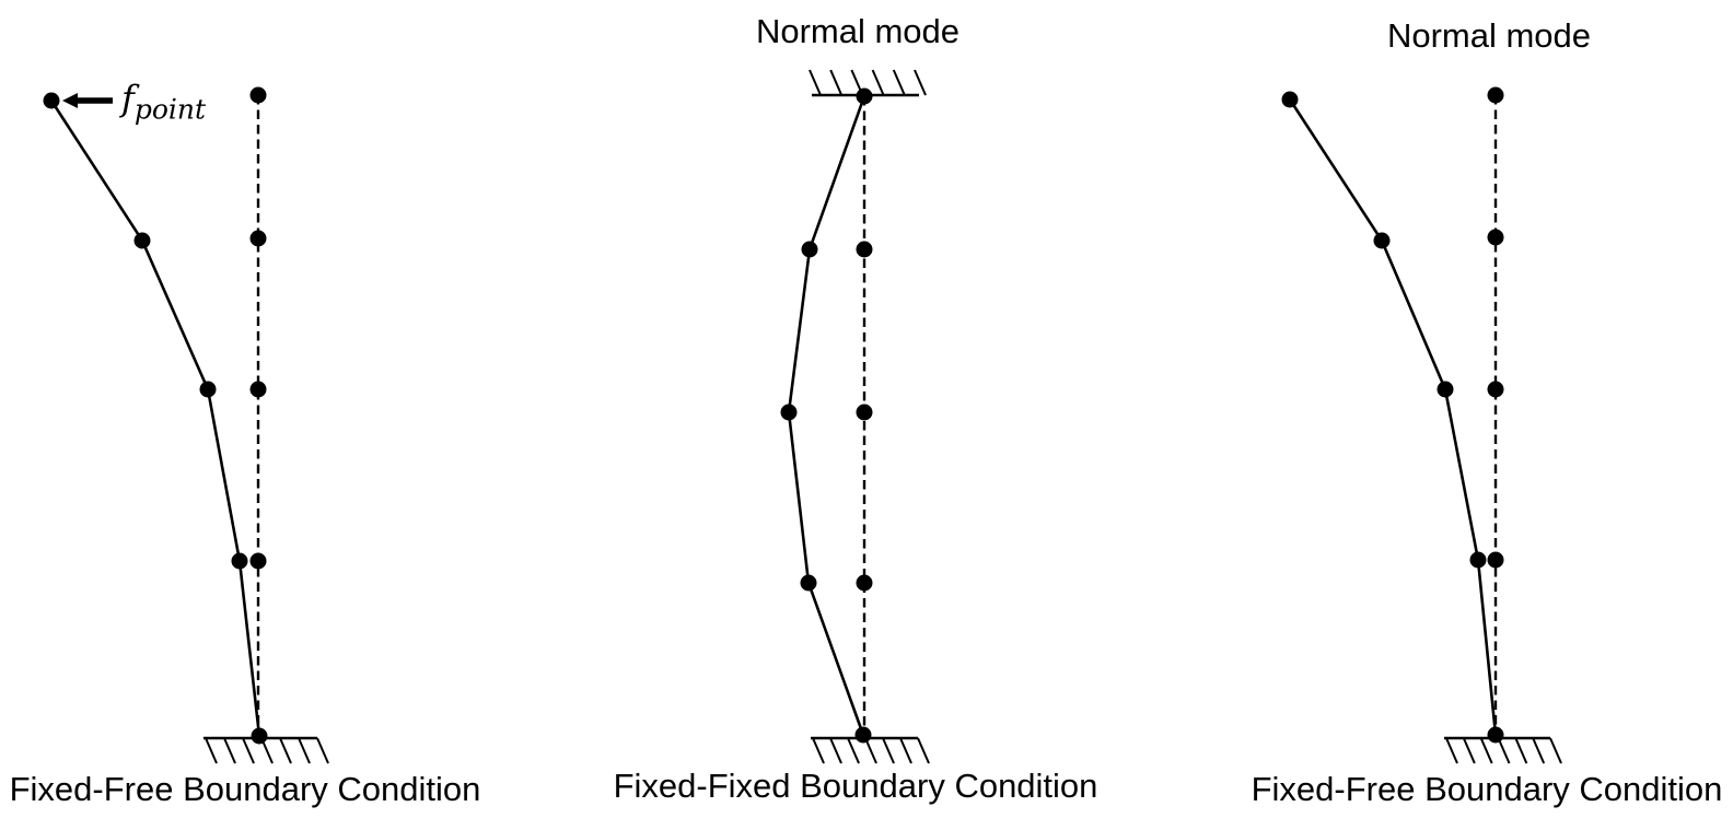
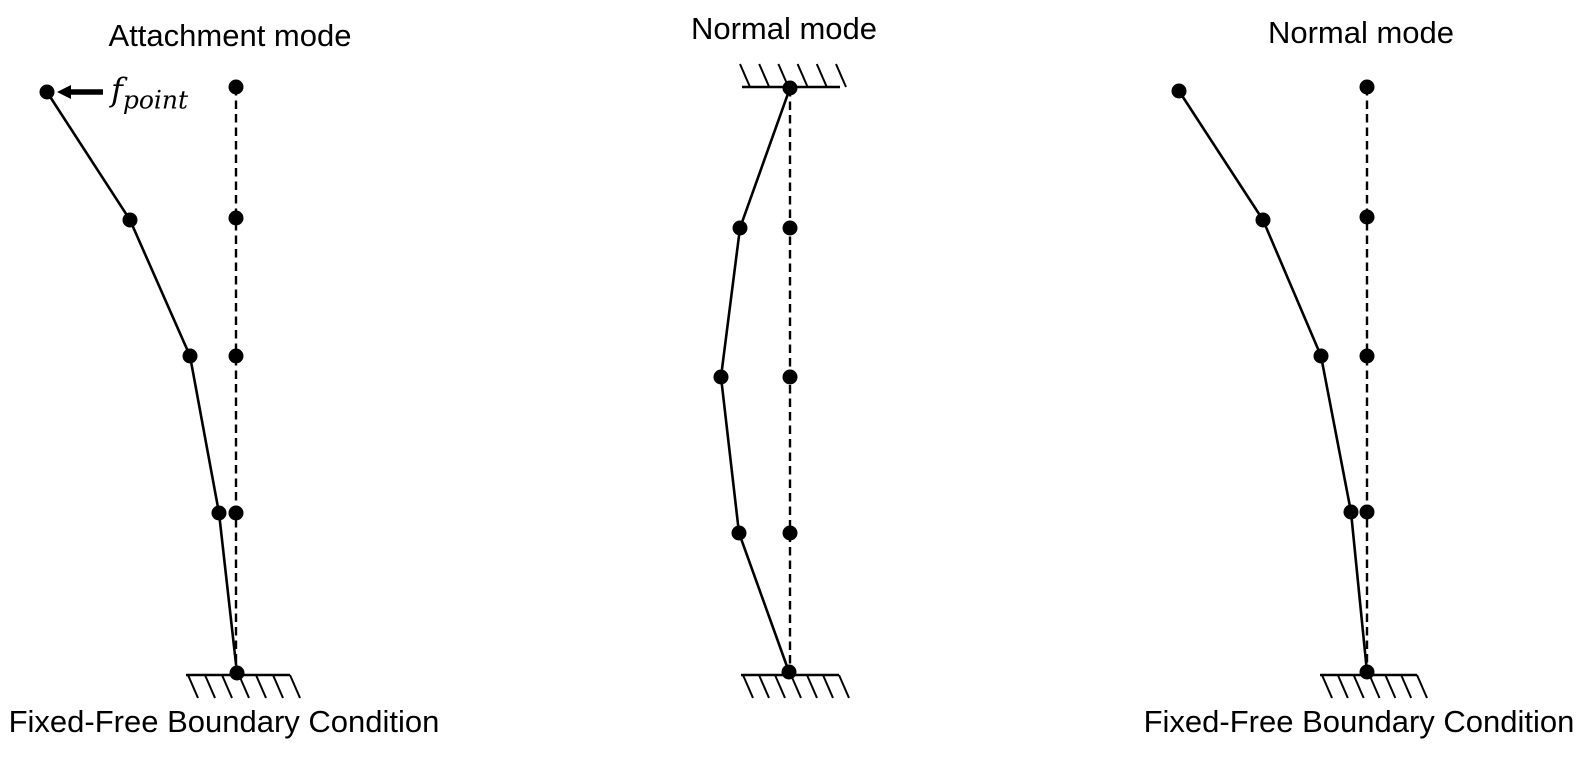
+ Attachment mode
  Normal mode
  Normal mode
  Fixed-Free Boundary Condition
- Fixed-Fixed Boundary Condition
  Fixed-Free Boundary Condition
  fpoint
